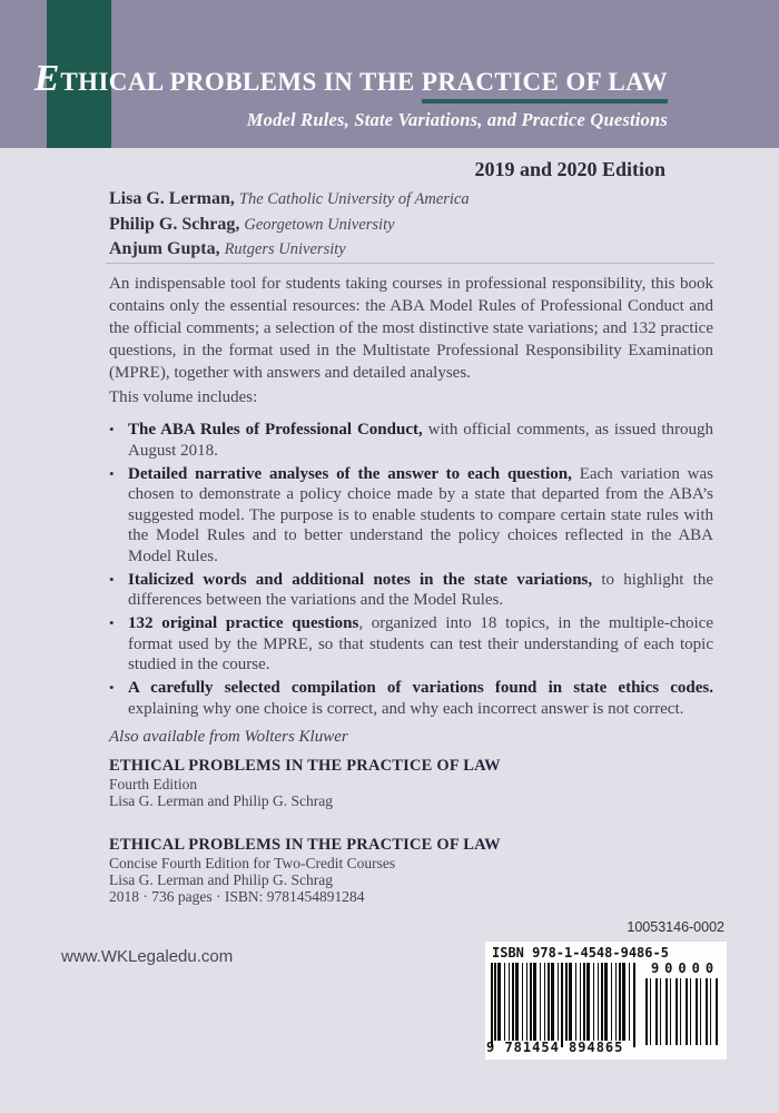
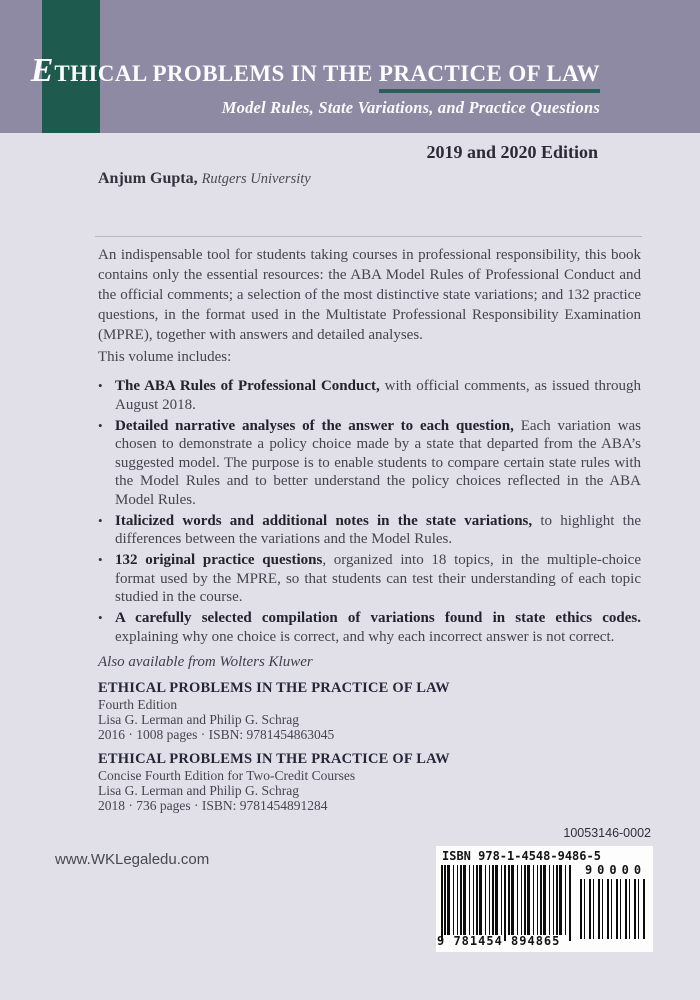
  ETHICAL PROBLEMS IN THE PRACTICE OF LAW
  Model Rules, State Variations, and Practice Questions
  2019 and 2020 Edition
- Lisa G. Lerman, The Catholic University of America
- Philip G. Schrag, Georgetown University
  Anjum Gupta, Rutgers University
  An indispensable tool for students taking courses in professional responsibility, this book contains only the essential resources: the ABA Model Rules of Professional Conduct and the official comments; a selection of the most distinctive state variations; and 132 practice questions, in the format used in the Multistate Professional Responsibility Examination (MPRE), together with answers and detailed analyses.
  This volume includes:
  •
  The ABA Rules of Professional Conduct, with official comments, as issued through August 2018.
  •
  Detailed narrative analyses of the answer to each question, Each variation was chosen to demonstrate a policy choice made by a state that departed from the ABA’s suggested model. The purpose is to enable students to compare certain state rules with the Model Rules and to better understand the policy choices reflected in the ABA Model Rules.
  •
  Italicized words and additional notes in the state variations, to highlight the differences between the variations and the Model Rules.
  •
  132 original practice questions, organized into 18 topics, in the multiple-choice format used by the MPRE, so that students can test their understanding of each topic studied in the course.
  •
  A carefully selected compilation of variations found in state ethics codes. explaining why one choice is correct, and why each incorrect answer is not correct.
  Also available from Wolters Kluwer
  ETHICAL PROBLEMS IN THE PRACTICE OF LAW
  Fourth Edition
  Lisa G. Lerman and Philip G. Schrag
+ 2016 · 1008 pages · ISBN: 9781454863045
  ETHICAL PROBLEMS IN THE PRACTICE OF LAW
  Concise Fourth Edition for Two-Credit Courses
  Lisa G. Lerman and Philip G. Schrag
  2018 · 736 pages · ISBN: 9781454891284
  10053146-0002
  ISBN 978-1-4548-9486-5
  9 781454 894865
  90000
  www.WKLegaledu.com
